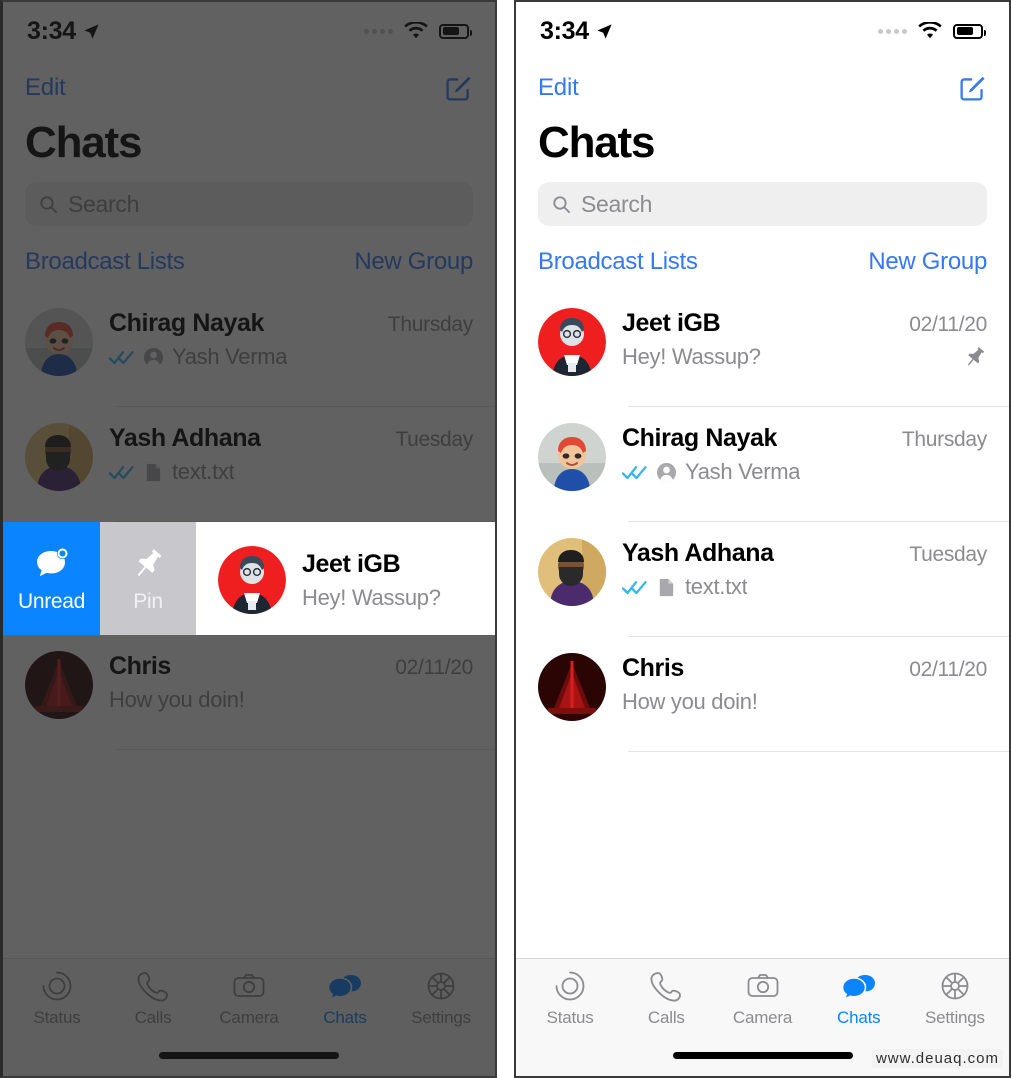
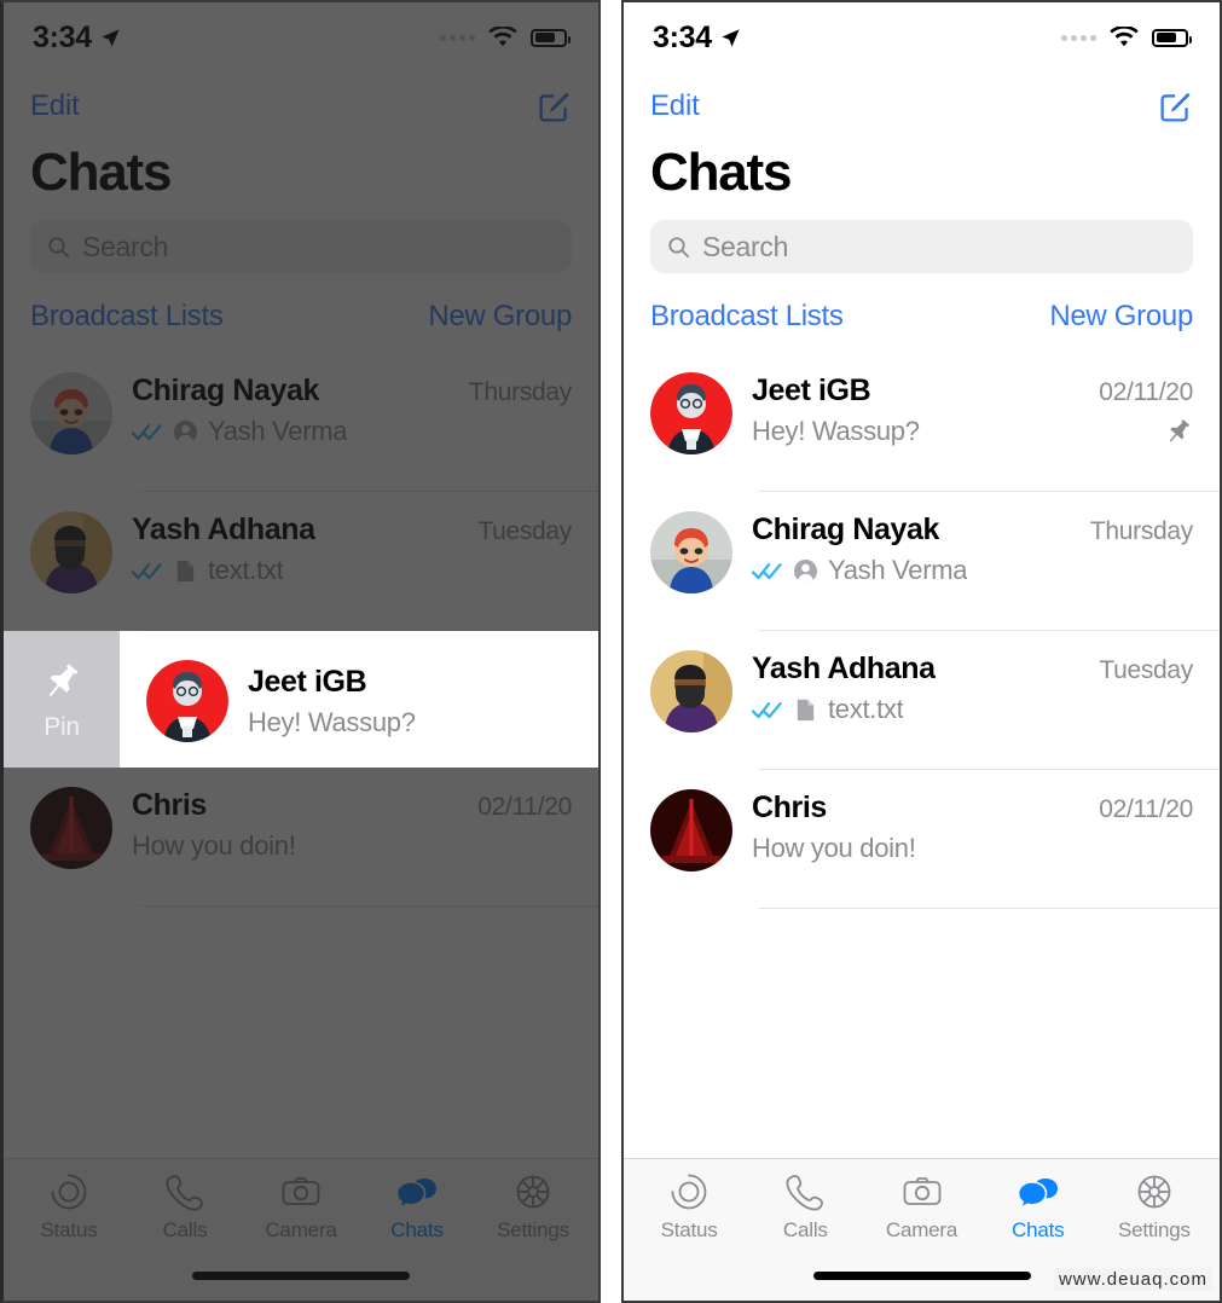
  3:34
  Edit
  Chats
  Search
  Broadcast Lists
  New Group
  Chirag Nayak
  Thursday
  Yash Verma
  Yash Adhana
  Tuesday
  text.txt
- Unread
  Pin
  Jeet iGB
  Hey! Wassup?
  Chris
  02/11/20
  How you doin!
  Status
  Calls
  Camera
  Chats
  Settings
  3:34
  Edit
  Chats
  Search
  Broadcast Lists
  New Group
  Jeet iGB
  02/11/20
  Hey! Wassup?
  Chirag Nayak
  Thursday
  Yash Verma
  Yash Adhana
  Tuesday
  text.txt
  Chris
  02/11/20
  How you doin!
  Status
  Calls
  Camera
  Chats
  Settings
  www.deuaq.com
